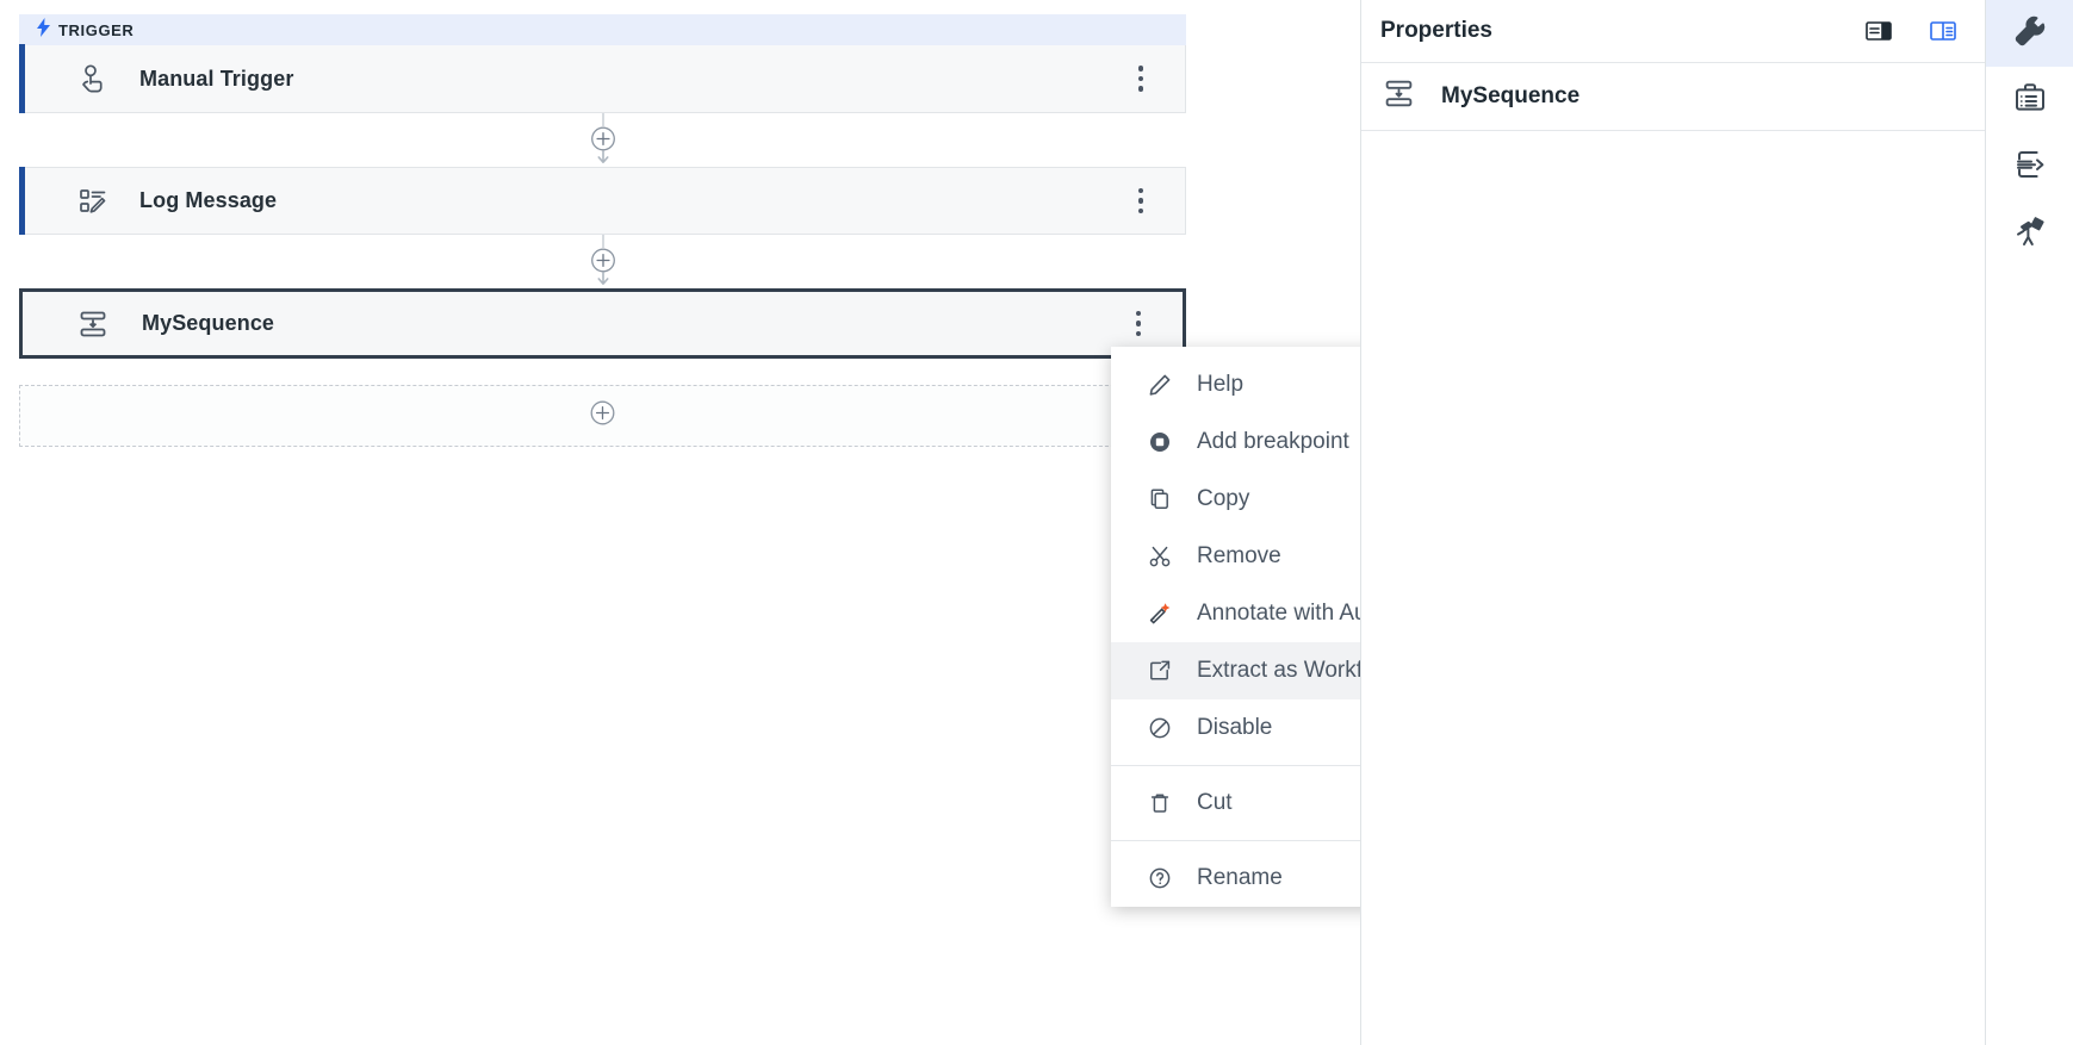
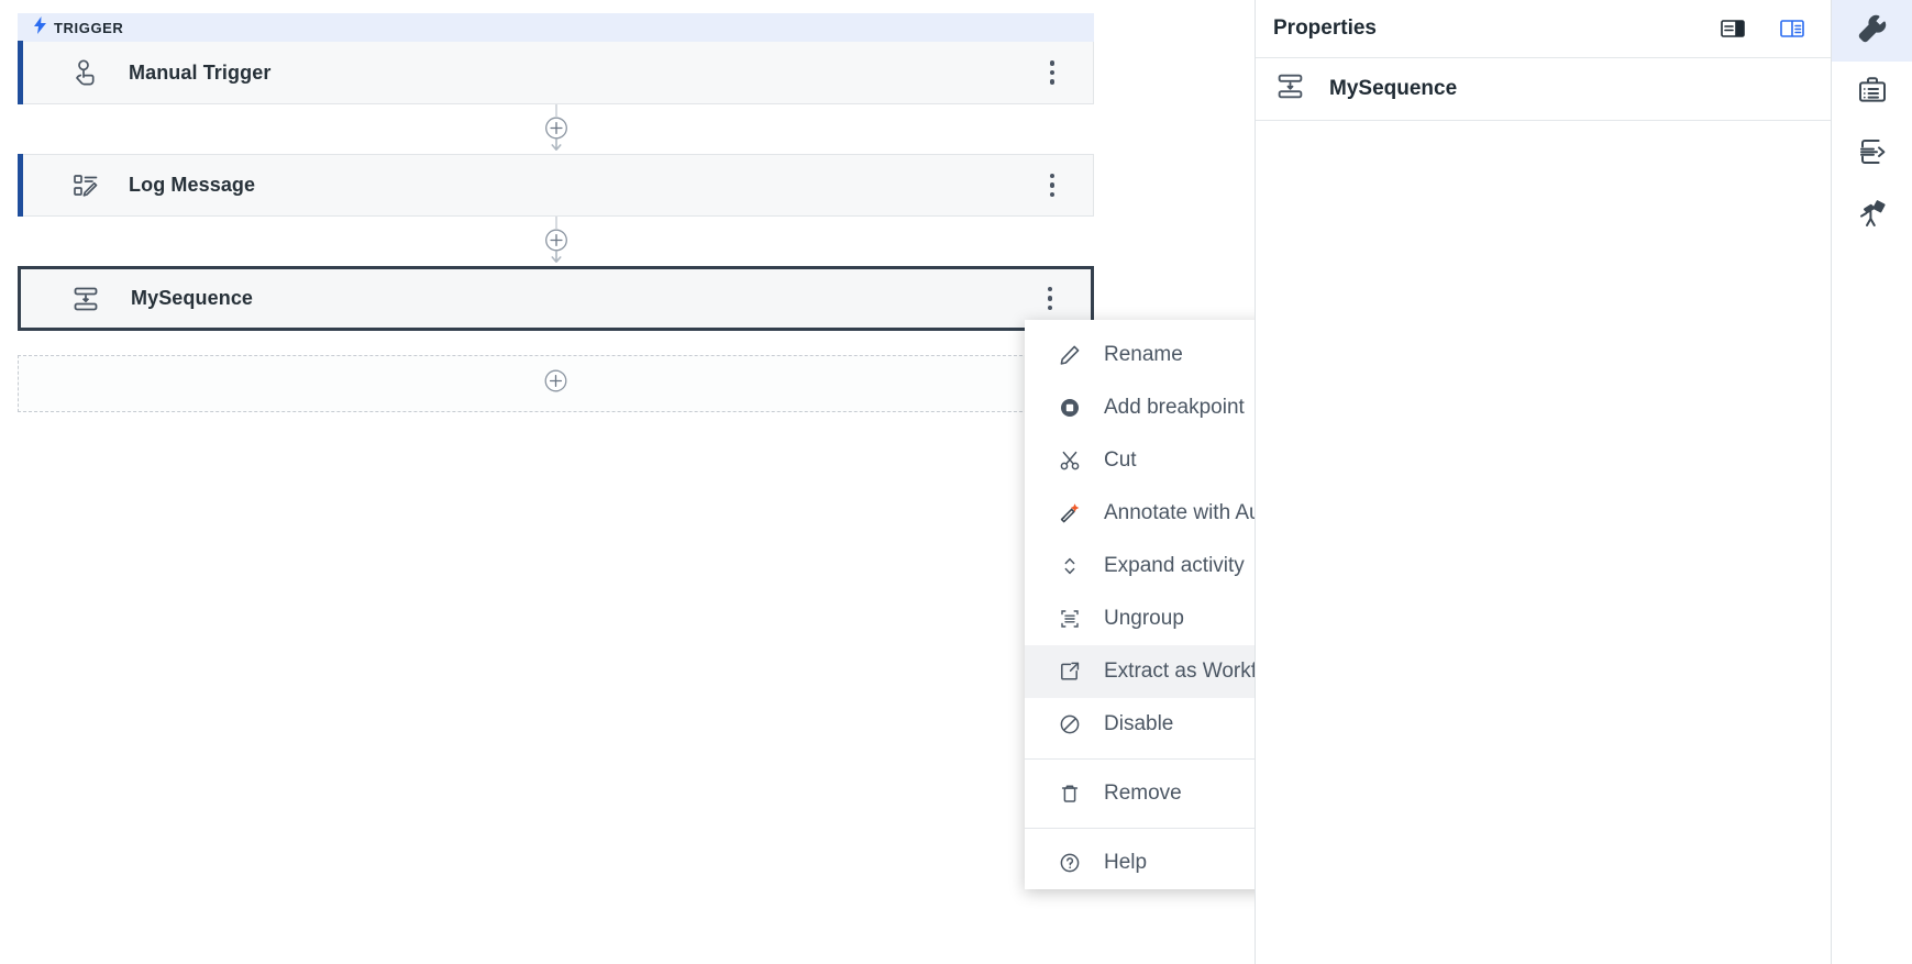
  TRIGGER
  Manual Trigger
  Log Message
  MySequence
- Help
+ Rename
  Add breakpoint
- Copy
- Remove
+ Cut
+ Expand activity
+ Ungroup
  Extract as Workf
  Disable
- Cut
+ Remove
- Rename
+ Help
  Properties
  MySequence
